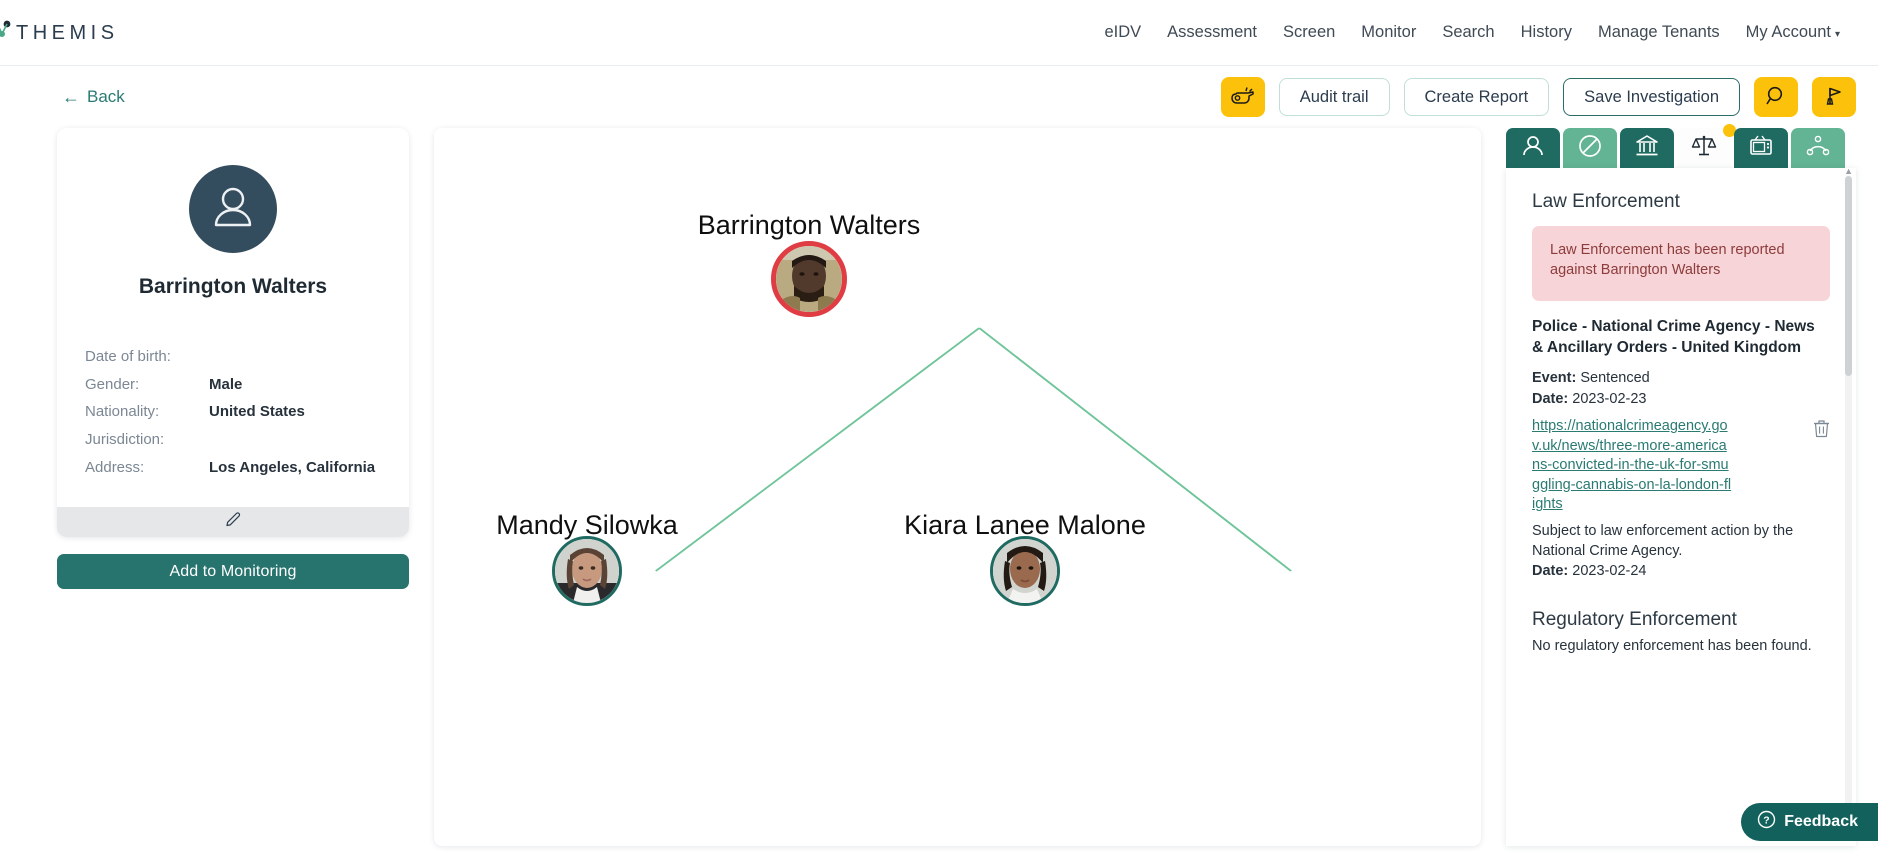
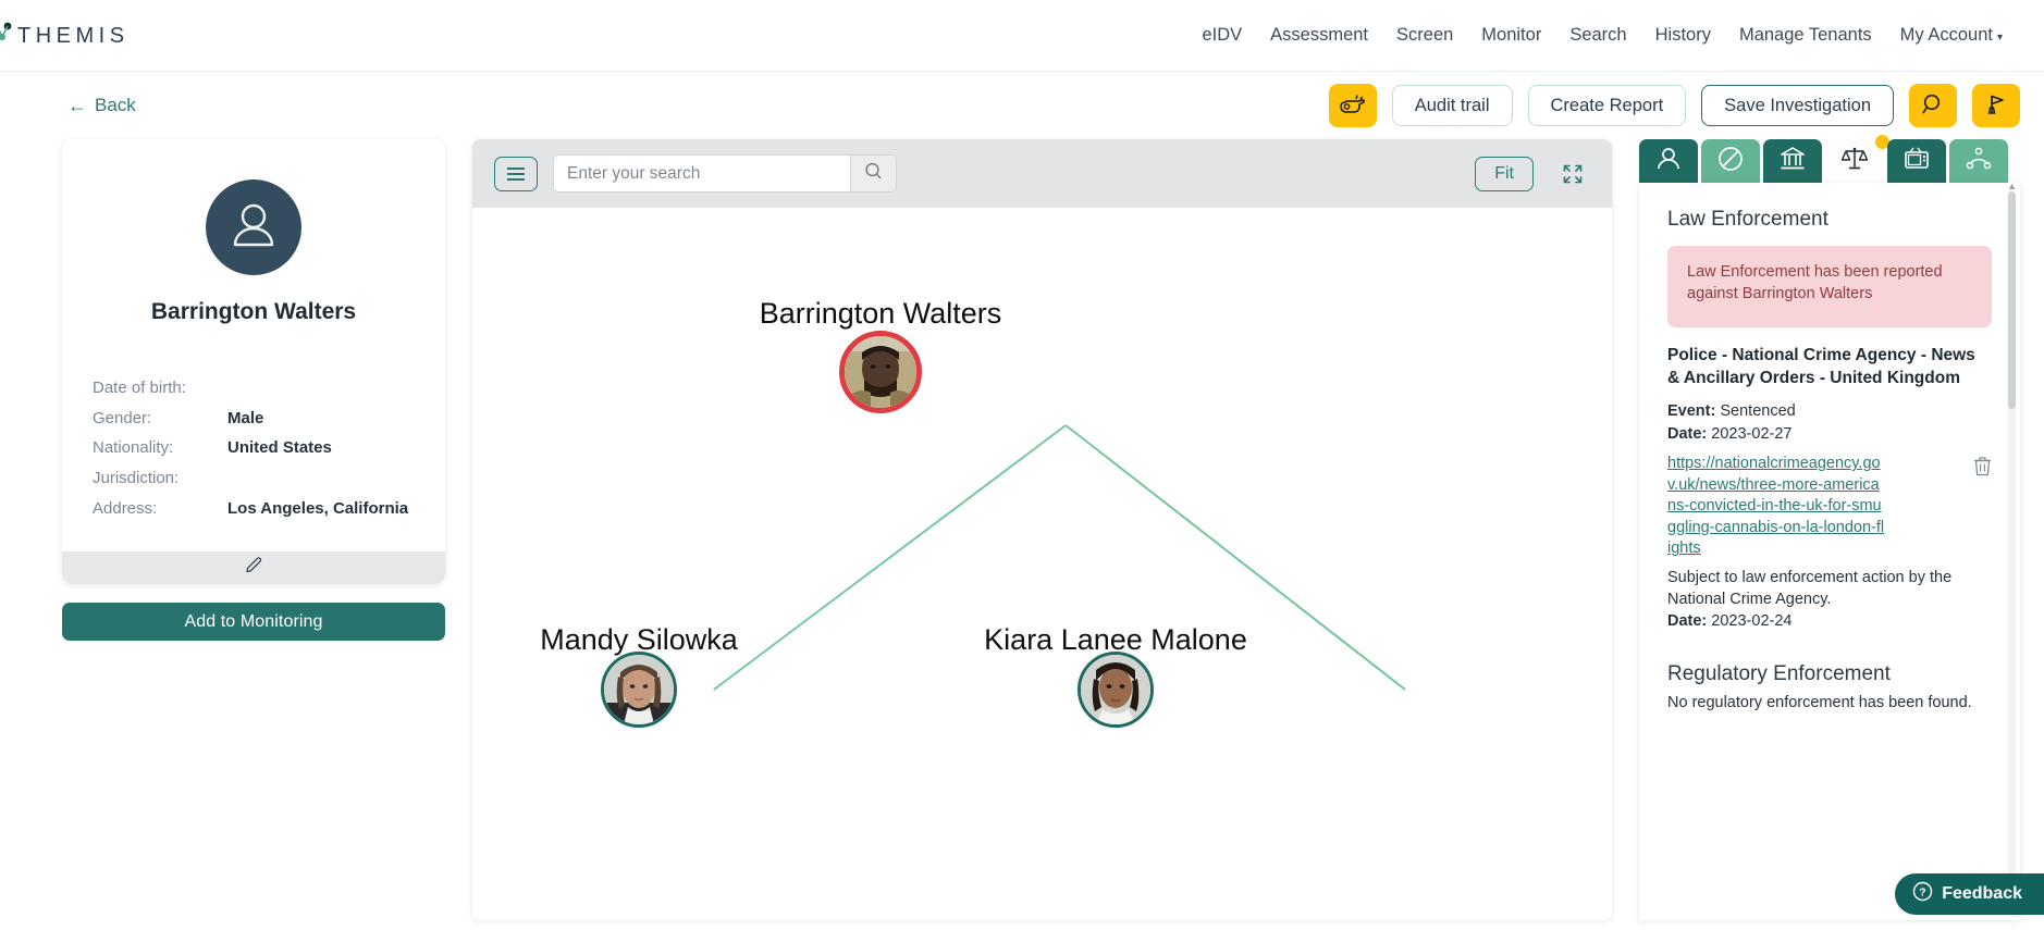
  THEMIS
  eIDV
  Assessment
  Screen
  Monitor
  Search
  History
  Manage Tenants
  My Account ▾
  ←
  Back
  Audit trail
  Create Report
  Save Investigation
  Barrington Walters
  Date of birth:
  Gender:
  Male
  Nationality:
  United States
  Jurisdiction:
  Address:
  Los Angeles, California
  Add to Monitoring
+ Enter your search
+ Fit
  Barrington Walters
  Mandy Silowka
  Kiara Lanee Malone
  Law Enforcement
  Law Enforcement has been reported against Barrington Walters
  Police - National Crime Agency - News & Ancillary Orders - United Kingdom
  Event: Sentenced
- Date: 2023-02-23
+ Date: 2023-02-27
  https://nationalcrimeagency.gov.uk/news/three-more-americans-convicted-in-the-uk-for-smuggling-cannabis-on-la-london-flights
  Subject to law enforcement action by the National Crime Agency.
  Date: 2023-02-24
  Regulatory Enforcement
  No regulatory enforcement has been found.
  ▲
  ?
  Feedback
